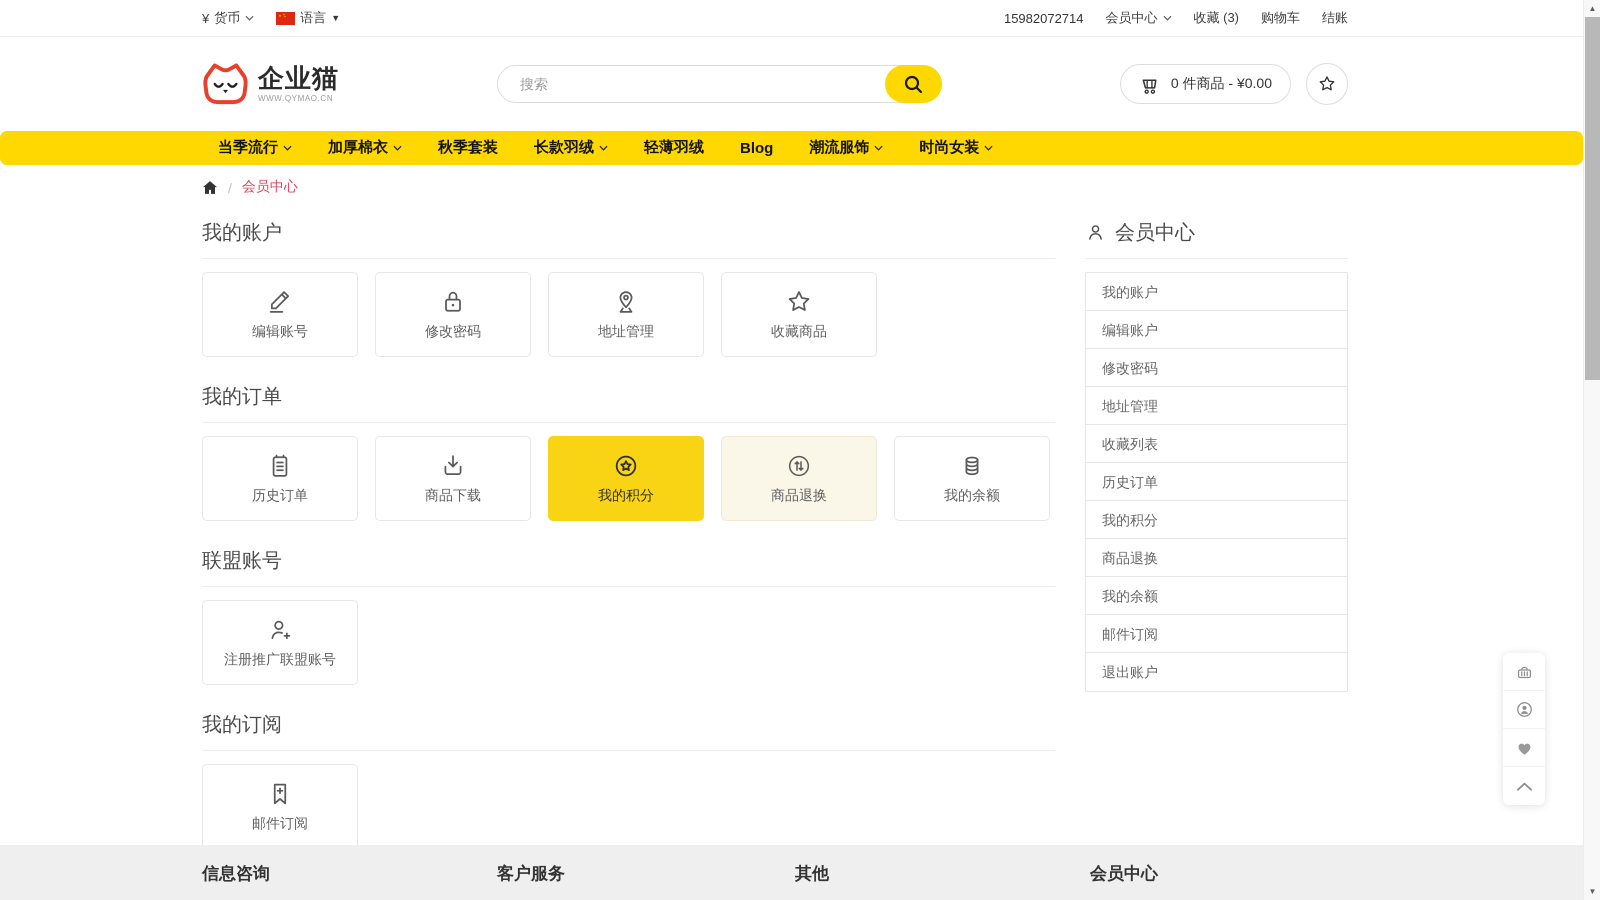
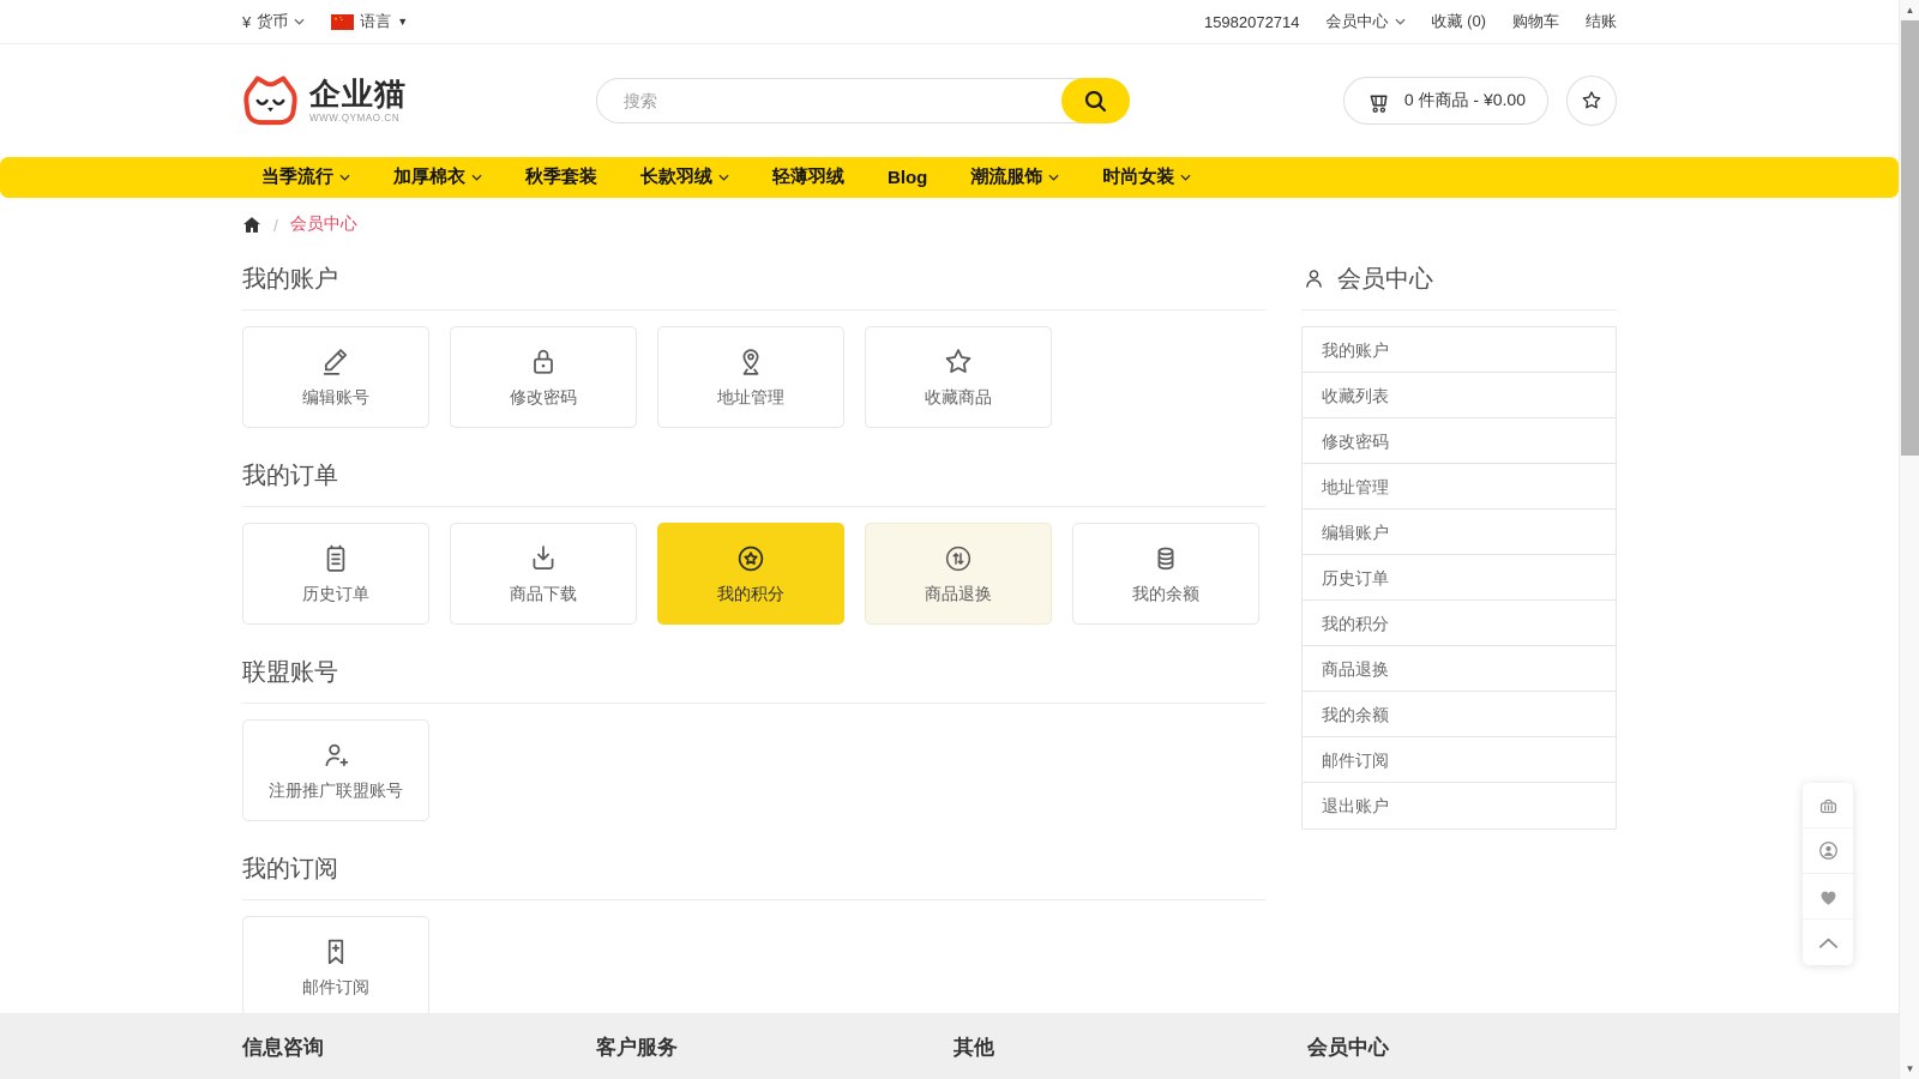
  ¥
  货币
  语言
  ▼
  15982072714
  会员中心
- 收藏 (3)
+ 收藏 (0)
  购物车
  结账
  企业猫
  WWW.QYMAO.CN
  搜索
  0 件商品 - ¥0.00
  当季流行
  加厚棉衣
  秋季套装
  长款羽绒
  轻薄羽绒
  Blog
  潮流服饰
  时尚女装
  /
  会员中心
  我的账户
  编辑账号
  修改密码
  地址管理
  收藏商品
  我的订单
  历史订单
  商品下载
  我的积分
  商品退换
  我的余额
  联盟账号
  注册推广联盟账号
  我的订阅
  邮件订阅
  会员中心
  我的账户
- 编辑账户
+ 收藏列表
  修改密码
  地址管理
- 收藏列表
+ 编辑账户
  历史订单
  我的积分
  商品退换
  我的余额
  邮件订阅
  退出账户
  信息咨询
  客户服务
  其他
  会员中心
  ▲
  ▼
